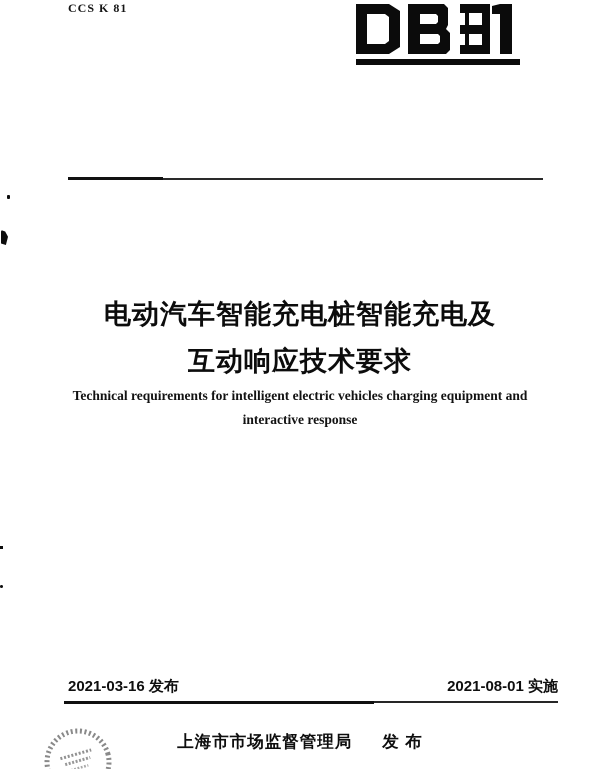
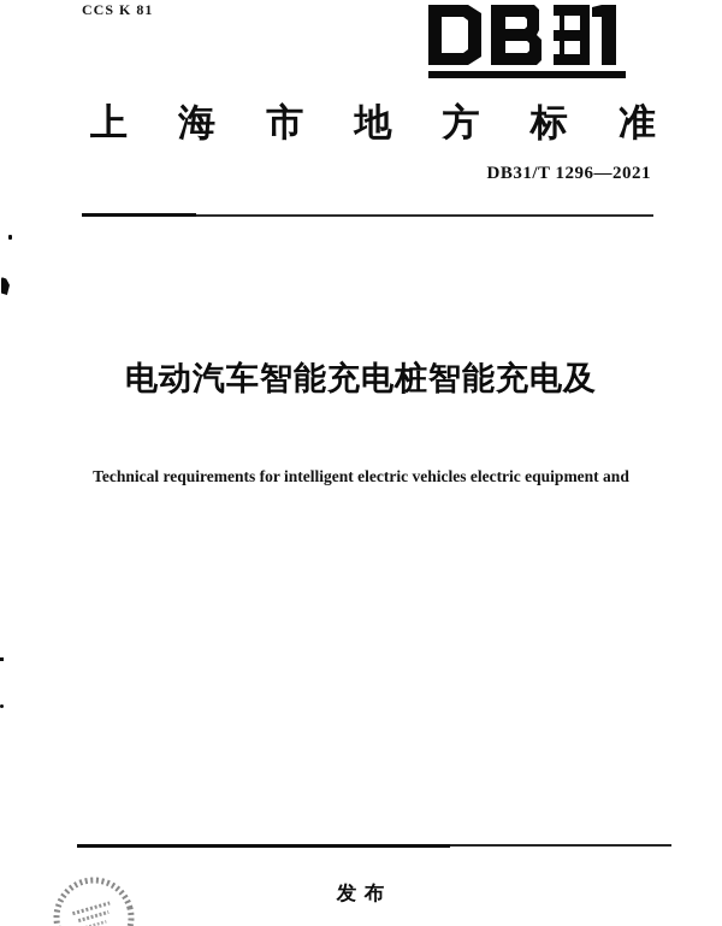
  CCS K 81
+ 上
+ 海
+ 市
+ 地
+ 方
+ 标
+ 准
+ DB31/T 1296—2021
  电动汽车智能充电桩智能充电及
- 互动响应技术要求
- Technical requirements for intelligent electric vehicles charging equipment and
+ Technical requirements for intelligent electric vehicles electric equipment and
- interactive response
- 2021-03-16 发布
- 2021-08-01 实施
- 上海市市场监督管理局
  发 布
